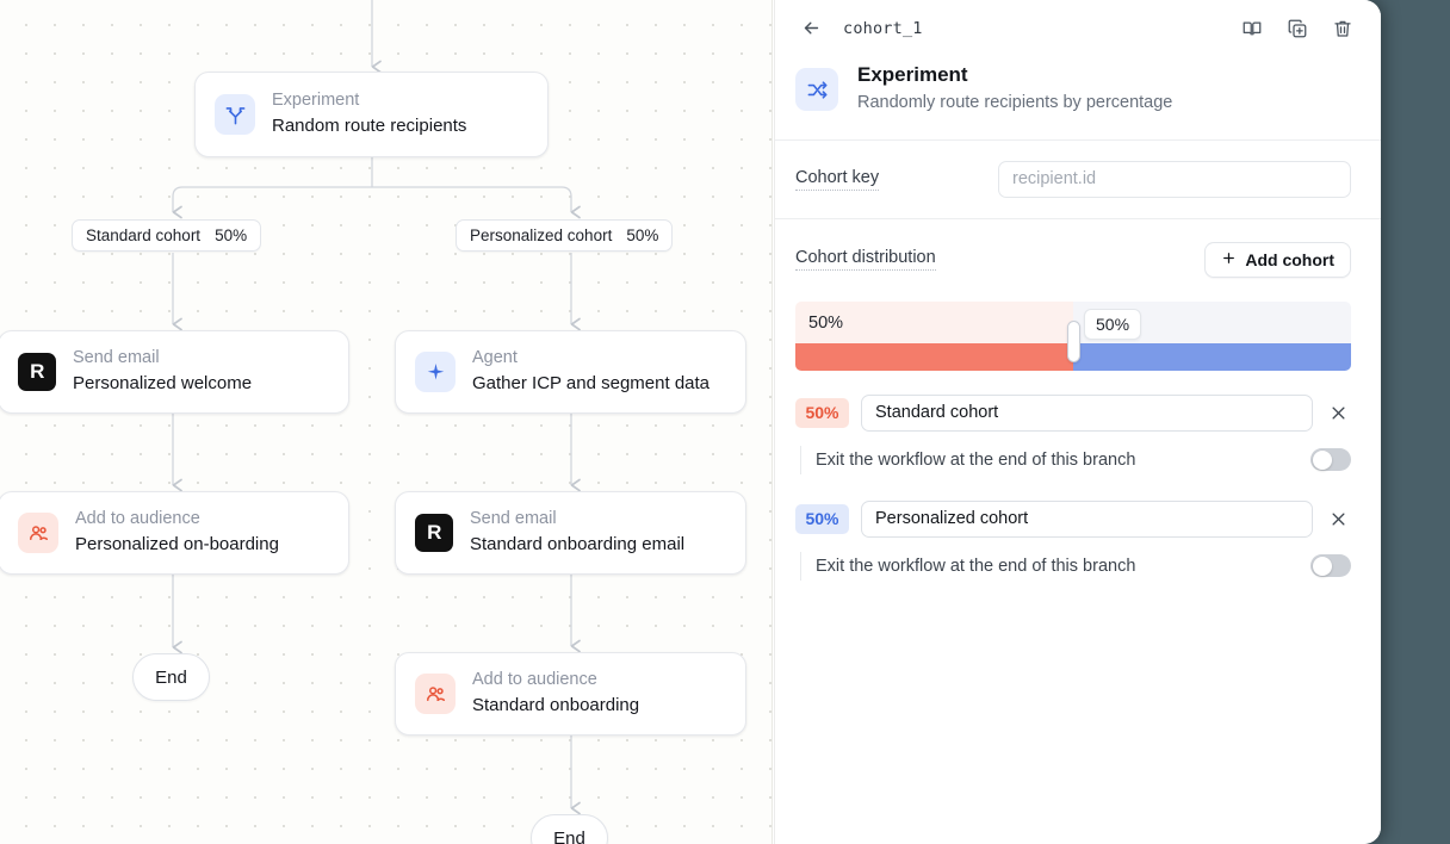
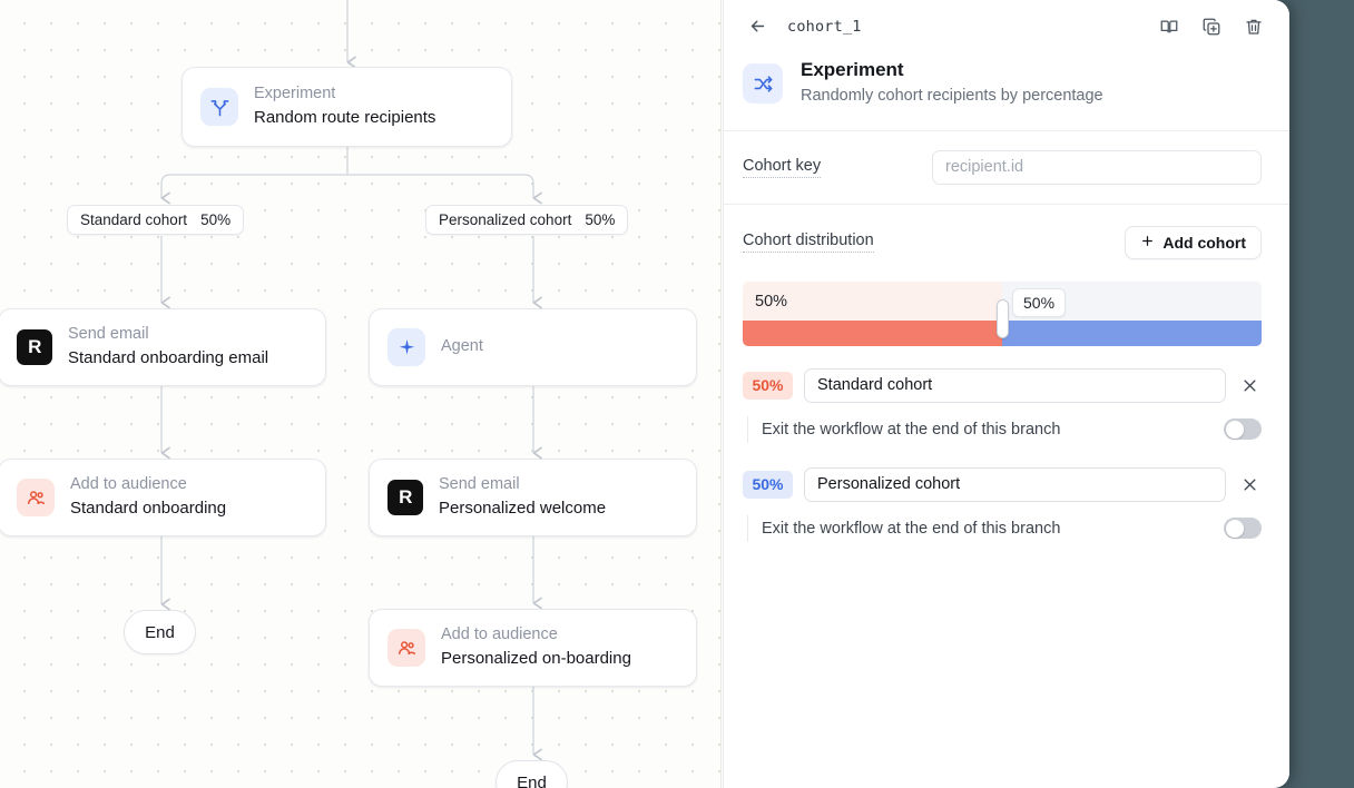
  Experiment
  Random route recipients
  Standard cohort
  50%
  Personalized cohort
  50%
  R
  Send email
- Personalized welcome
+ Standard onboarding email
  Add to audience
- Personalized on-boarding
+ Standard onboarding
  End
  Agent
- Gather ICP and segment data
  R
  Send email
- Standard onboarding email
+ Personalized welcome
  Add to audience
- Standard onboarding
+ Personalized on-boarding
  End
  cohort_1
  Experiment
- Randomly route recipients by percentage
+ Randomly cohort recipients by percentage
  Cohort key
  recipient.id
  Cohort distribution
  Add cohort
  50%
  50%
  50%
  Standard cohort
  Exit the workflow at the end of this branch
  50%
  Personalized cohort
  Exit the workflow at the end of this branch
